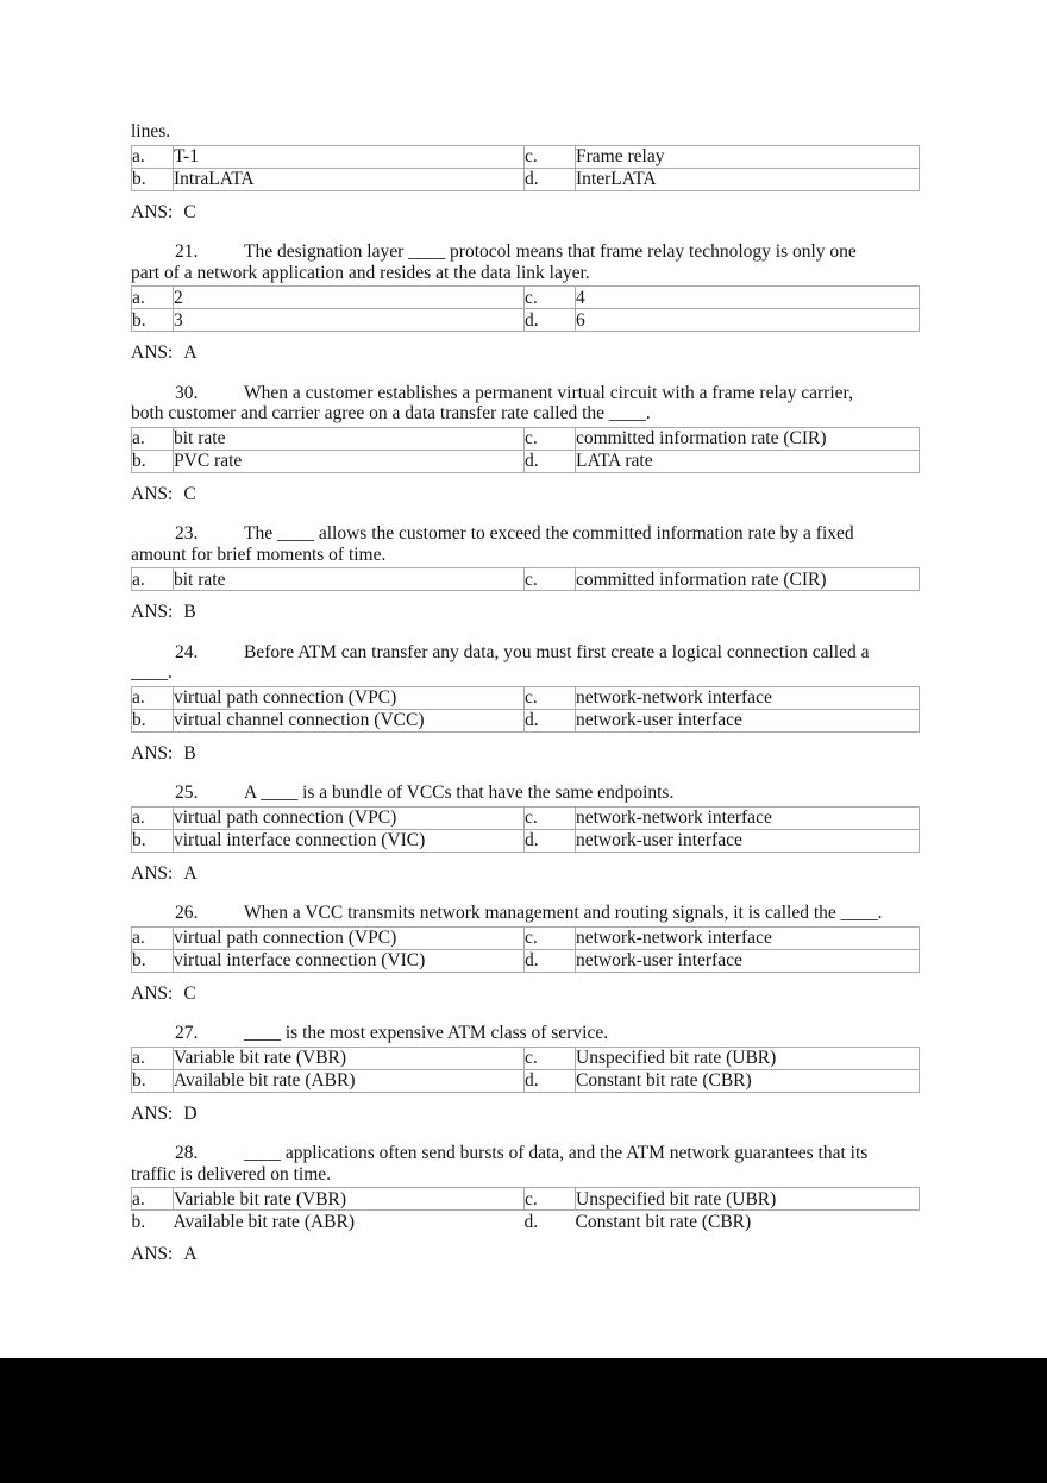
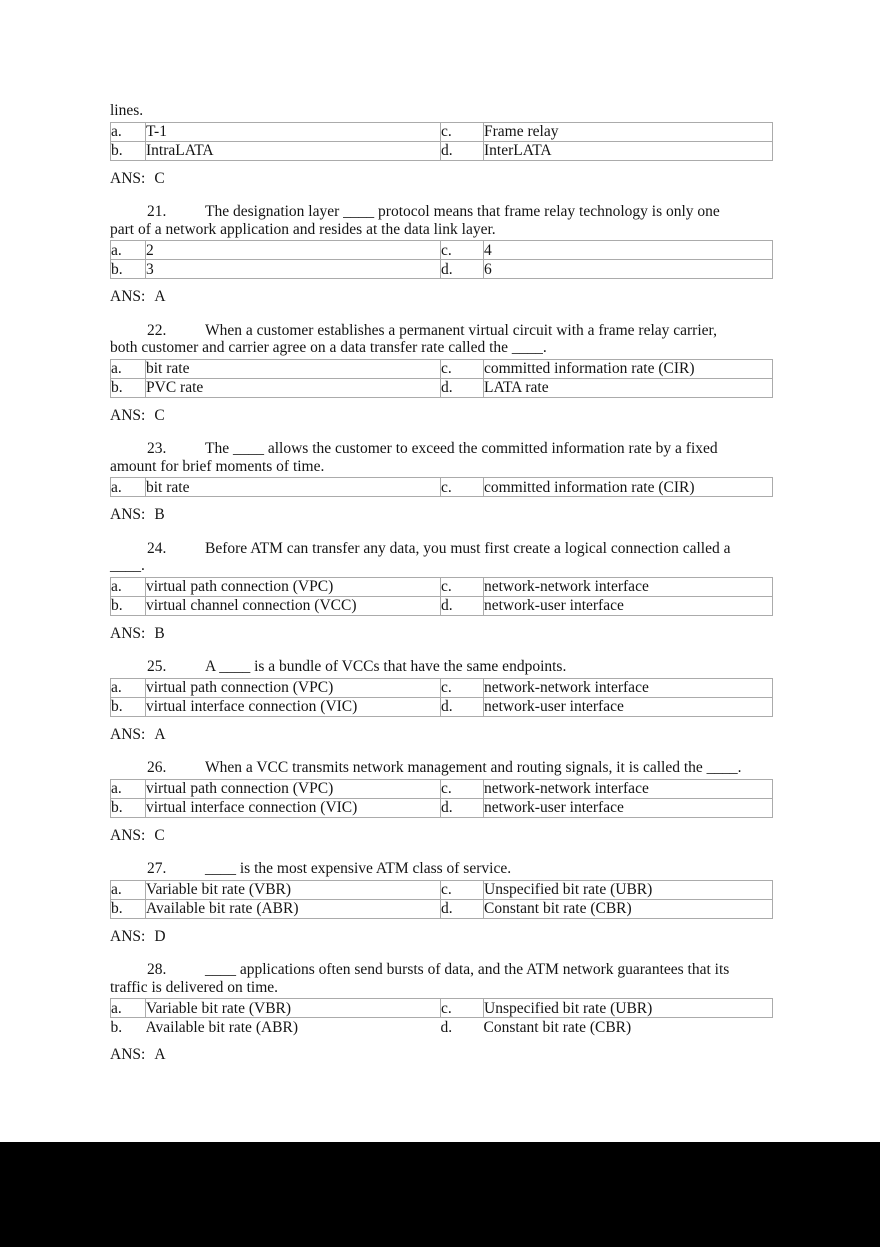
  lines.
  a.	T-1	c.	Frame relay
  b.	IntraLATA	d.	InterLATA
  ANS: C
  21. The designation layer ____ protocol means that frame relay technology is only one
  part of a network application and resides at the data link layer.
  a.	2	c.	4
  b.	3	d.	6
  ANS: A
- 30. When a customer establishes a permanent virtual circuit with a frame relay carrier,
+ 22. When a customer establishes a permanent virtual circuit with a frame relay carrier,
  both customer and carrier agree on a data transfer rate called the ____.
  a.	bit rate	c.	committed information rate (CIR)
  b.	PVC rate	d.	LATA rate
  ANS: C
  23. The ____ allows the customer to exceed the committed information rate by a fixed
  amount for brief moments of time.
  a.	bit rate	c.	committed information rate (CIR)
  ANS: B
  24. Before ATM can transfer any data, you must first create a logical connection called a
  ____.
  a.	virtual path connection (VPC)	c.	network-network interface
  b.	virtual channel connection (VCC)	d.	network-user interface
  ANS: B
  25. A ____ is a bundle of VCCs that have the same endpoints.
  a.	virtual path connection (VPC)	c.	network-network interface
  b.	virtual interface connection (VIC)	d.	network-user interface
  ANS: A
  26. When a VCC transmits network management and routing signals, it is called the ____.
  a.	virtual path connection (VPC)	c.	network-network interface
  b.	virtual interface connection (VIC)	d.	network-user interface
  ANS: C
  27. ____ is the most expensive ATM class of service.
  a.	Variable bit rate (VBR)	c.	Unspecified bit rate (UBR)
  b.	Available bit rate (ABR)	d.	Constant bit rate (CBR)
  ANS: D
  28. ____ applications often send bursts of data, and the ATM network guarantees that its
  traffic is delivered on time.
  a.	Variable bit rate (VBR)	c.	Unspecified bit rate (UBR)
  b.	Available bit rate (ABR)	d.	Constant bit rate (CBR)
  ANS: A
